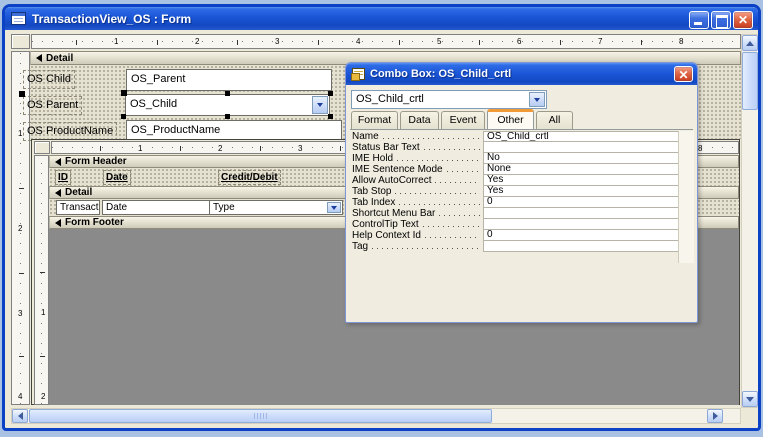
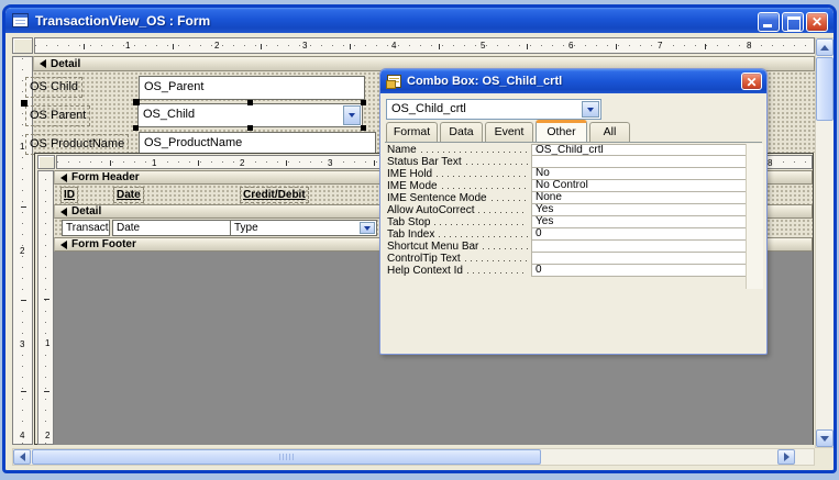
  TransactionView_OS : Form
  1
  2
  3
  4
  5
  6
  7
  8
  1
  2
  3
  4
  Detail
  OS Child
  OS_Parent
  OS Parent
  OS_Child
  OS ProductName
  OS_ProductName
  1
  2
  3
  8
  1
  2
  Form Header
  ID
  Date
  Credit/Debit
  Detail
  Transacti
  Date
  Type
  Form Footer
  Combo Box: OS_Child_crtl
  OS_Child_crtl
  Format
  Data
  Event
  Other
  All
  Name
  OS_Child_crtl
  Status Bar Text
  IME Hold
  No
+ IME Mode
+ No Control
  IME Sentence Mode
  None
  Allow AutoCorrect
  Yes
  Tab Stop
  Yes
  Tab Index
  0
  Shortcut Menu Bar
  ControlTip Text
  Help Context Id
  0
- Tag
